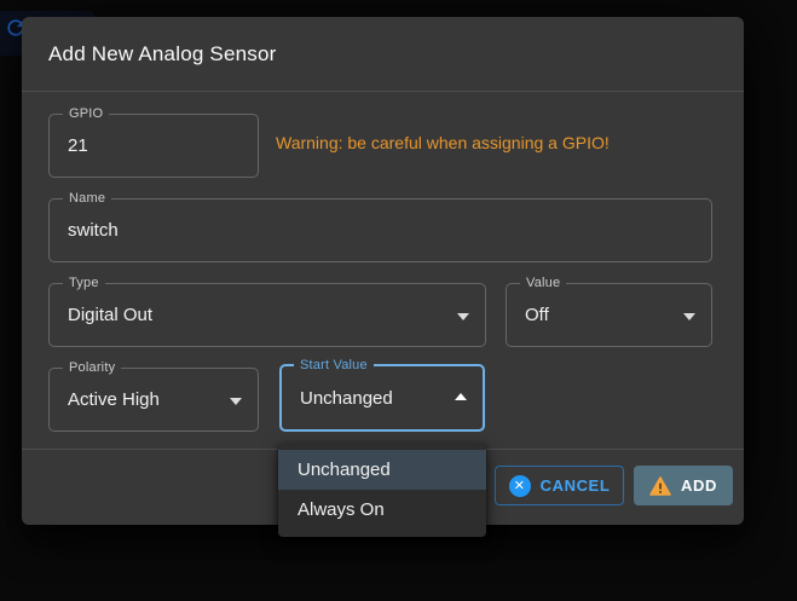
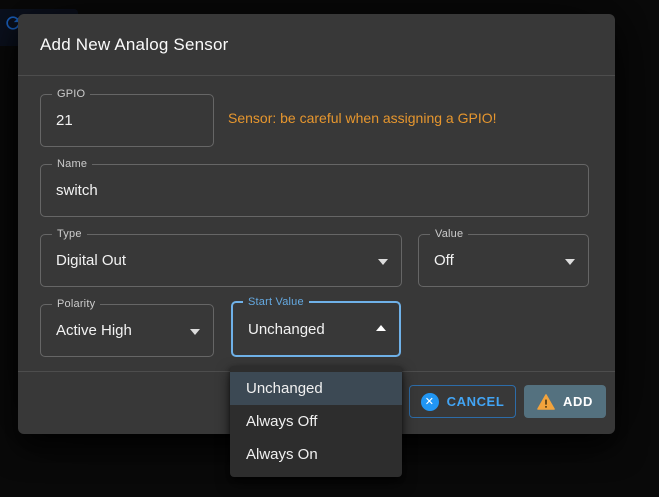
  Add New Analog Sensor
  GPIO
  21
- Warning: be careful when assigning a GPIO!
+ Sensor: be careful when assigning a GPIO!
  Name
  switch
  Type
  Digital Out
  Value
  Off
  Polarity
  Active High
  Start Value
  Unchanged
  ✕
  CANCEL
  ADD
  Unchanged
+ Always Off
  Always On
